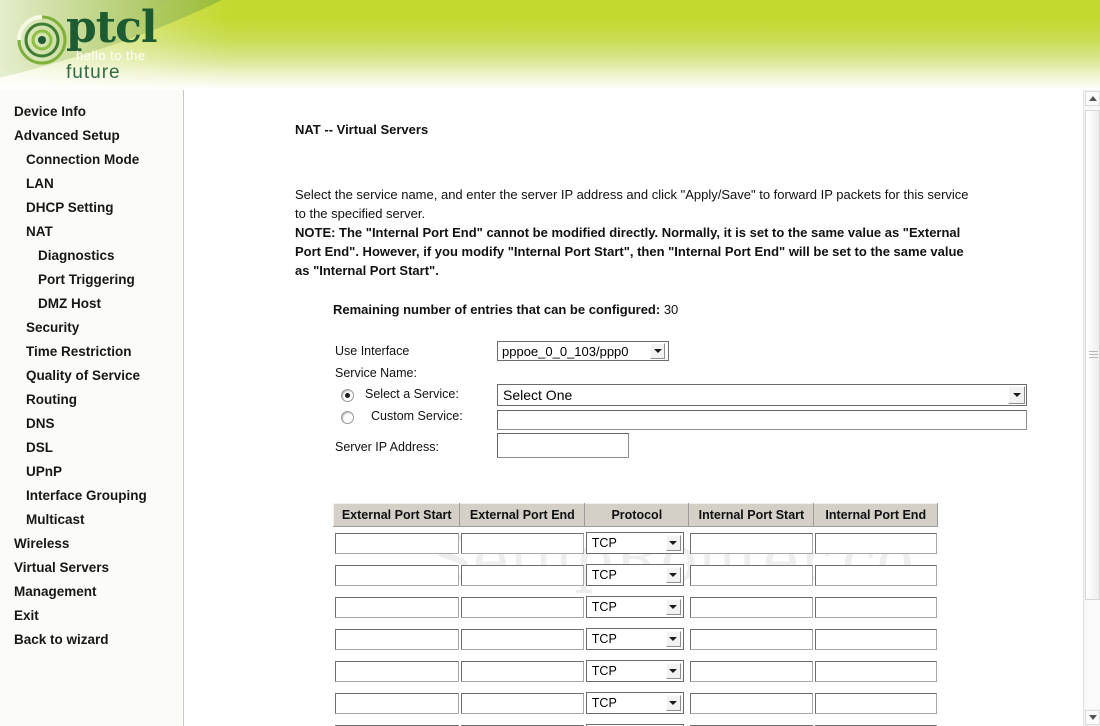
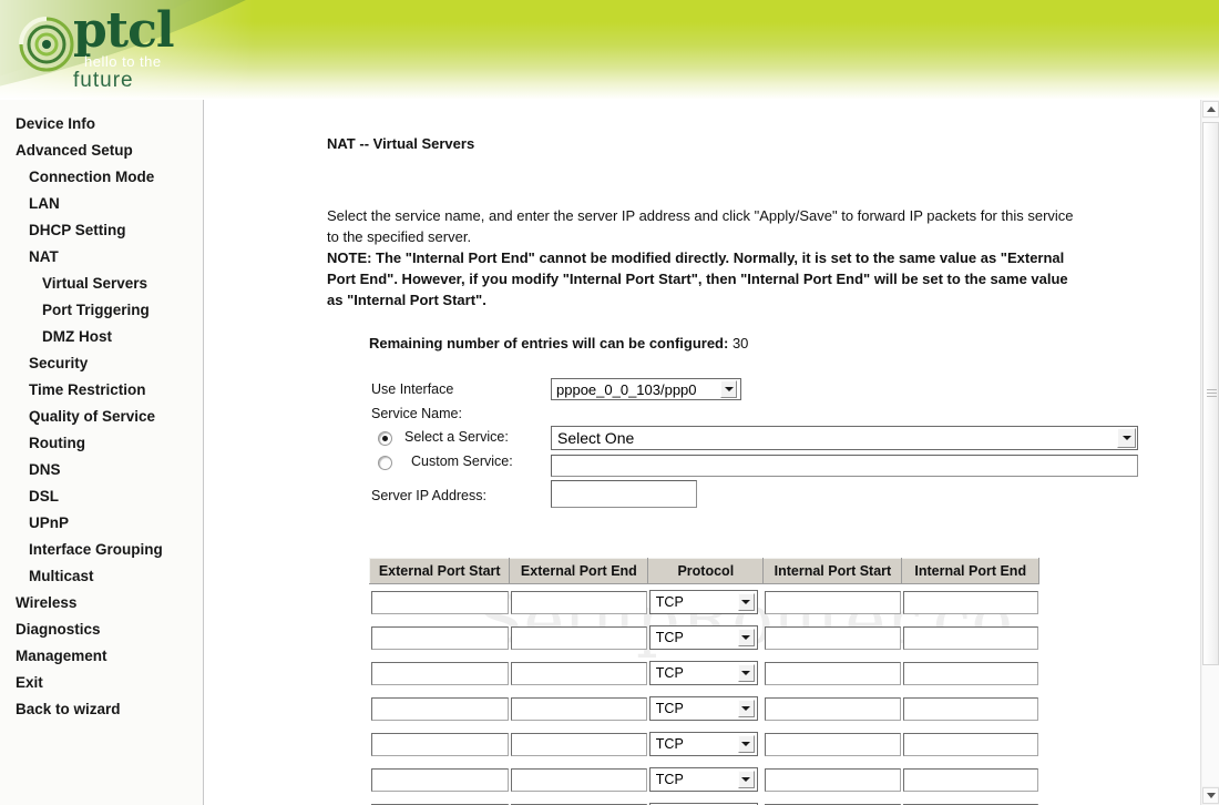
  ptcl
  hello to the
  future
  Device Info
  Advanced Setup
  Connection Mode
  LAN
  DHCP Setting
  NAT
- Diagnostics
+ Virtual Servers
  Port Triggering
  DMZ Host
  Security
  Time Restriction
  Quality of Service
  Routing
  DNS
  DSL
  UPnP
  Interface Grouping
  Multicast
  Wireless
- Virtual Servers
+ Diagnostics
  Management
  Exit
  Back to wizard
  SetupRouter.co
  NAT -- Virtual Servers
  Select the service name, and enter the server IP address and click "Apply/Save" to forward IP packets for this service to the specified server.
  NOTE: The "Internal Port End" cannot be modified directly. Normally, it is set to the same value as "External Port End". However, if you modify "Internal Port Start", then "Internal Port End" will be set to the same value as "Internal Port Start".
- Remaining number of entries that can be configured: 30
+ Remaining number of entries will can be configured: 30
  Use Interface
  pppoe_0_0_103/ppp0
  Service Name:
  Select a Service:
  Select One
  Custom Service:
  Server IP Address:
  External Port Start	External Port End	Protocol	Internal Port Start	Internal Port End
  		TCP
  		TCP
  		TCP
  		TCP
  		TCP
  		TCP
